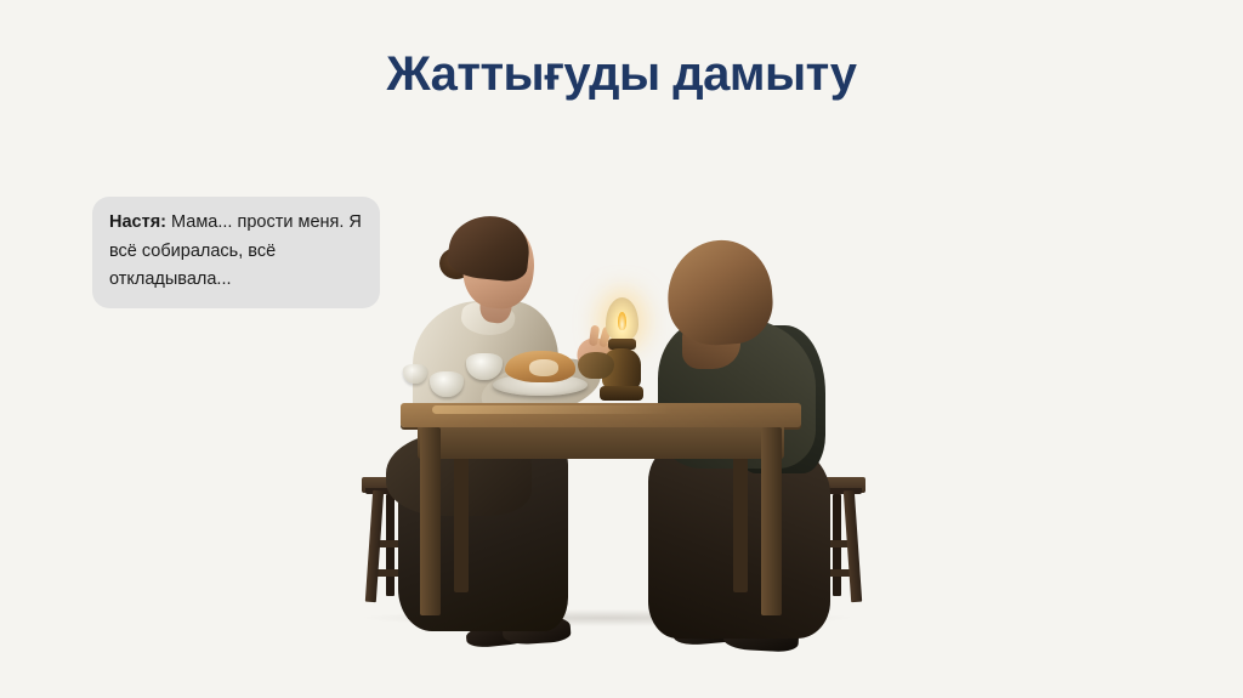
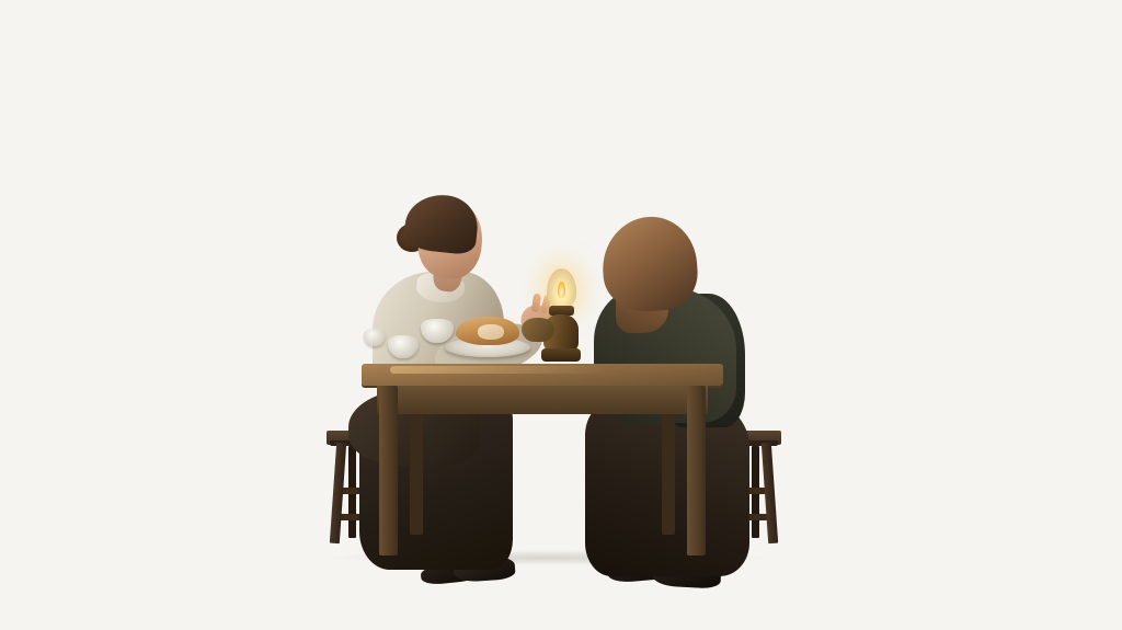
- Жаттығуды дамыту
- Настя: Мама... прости меня. Я всё собиралась, всё откладывала...
